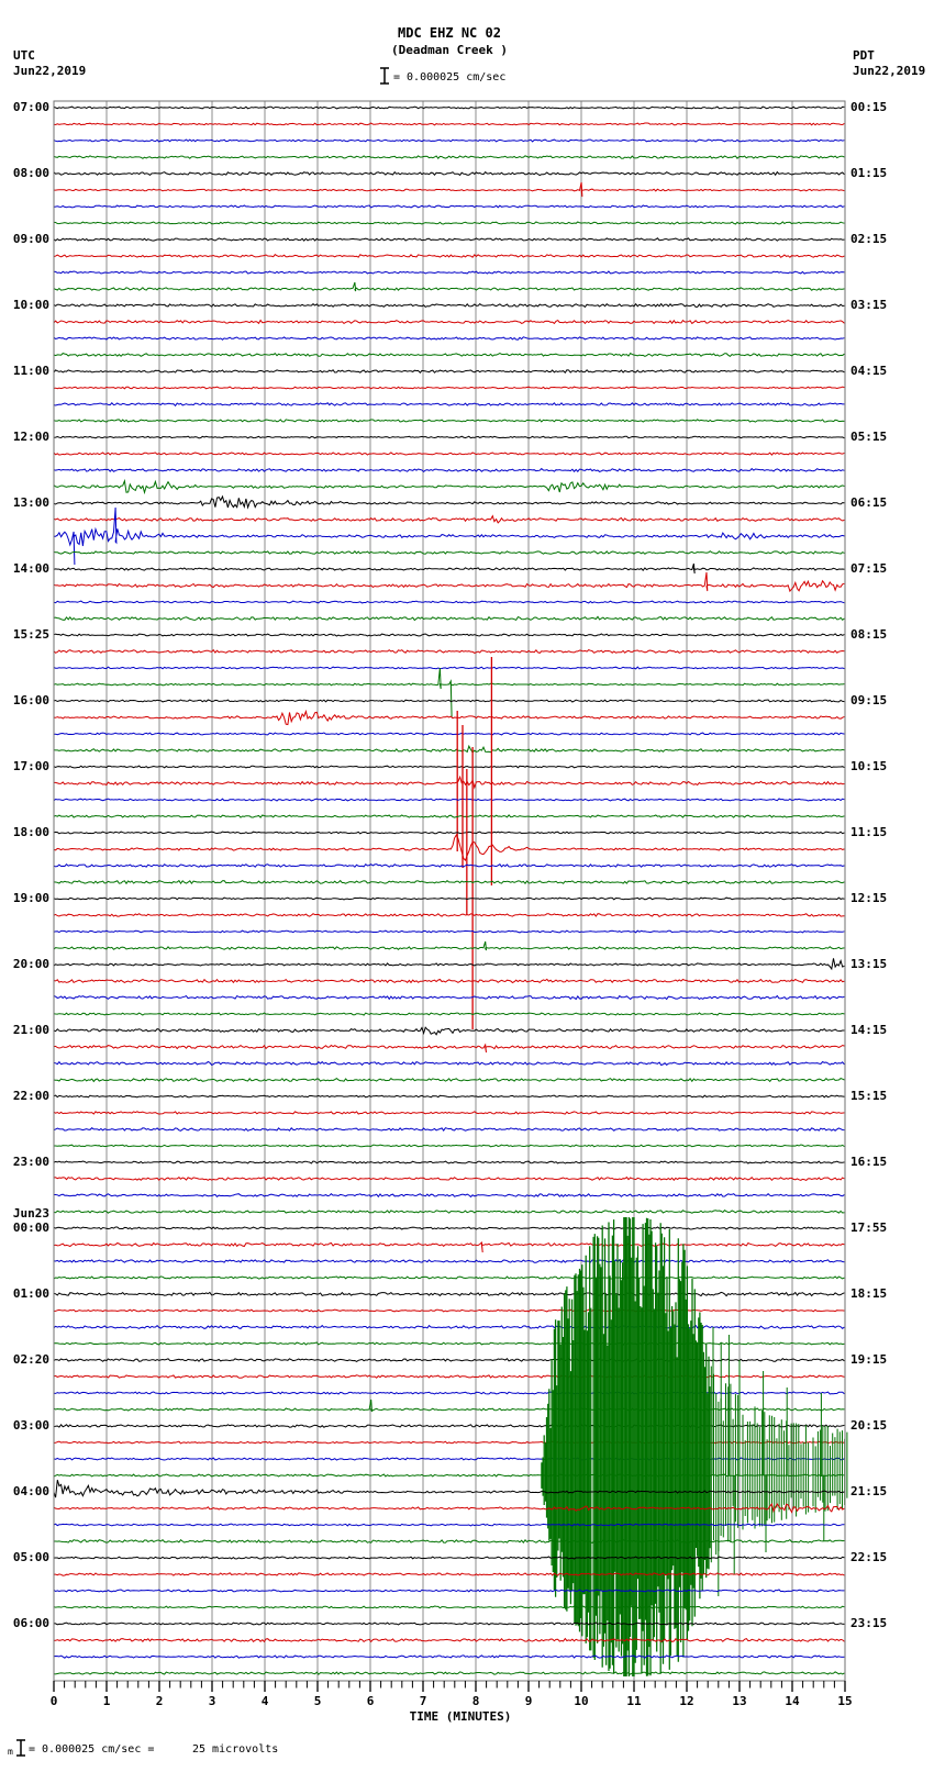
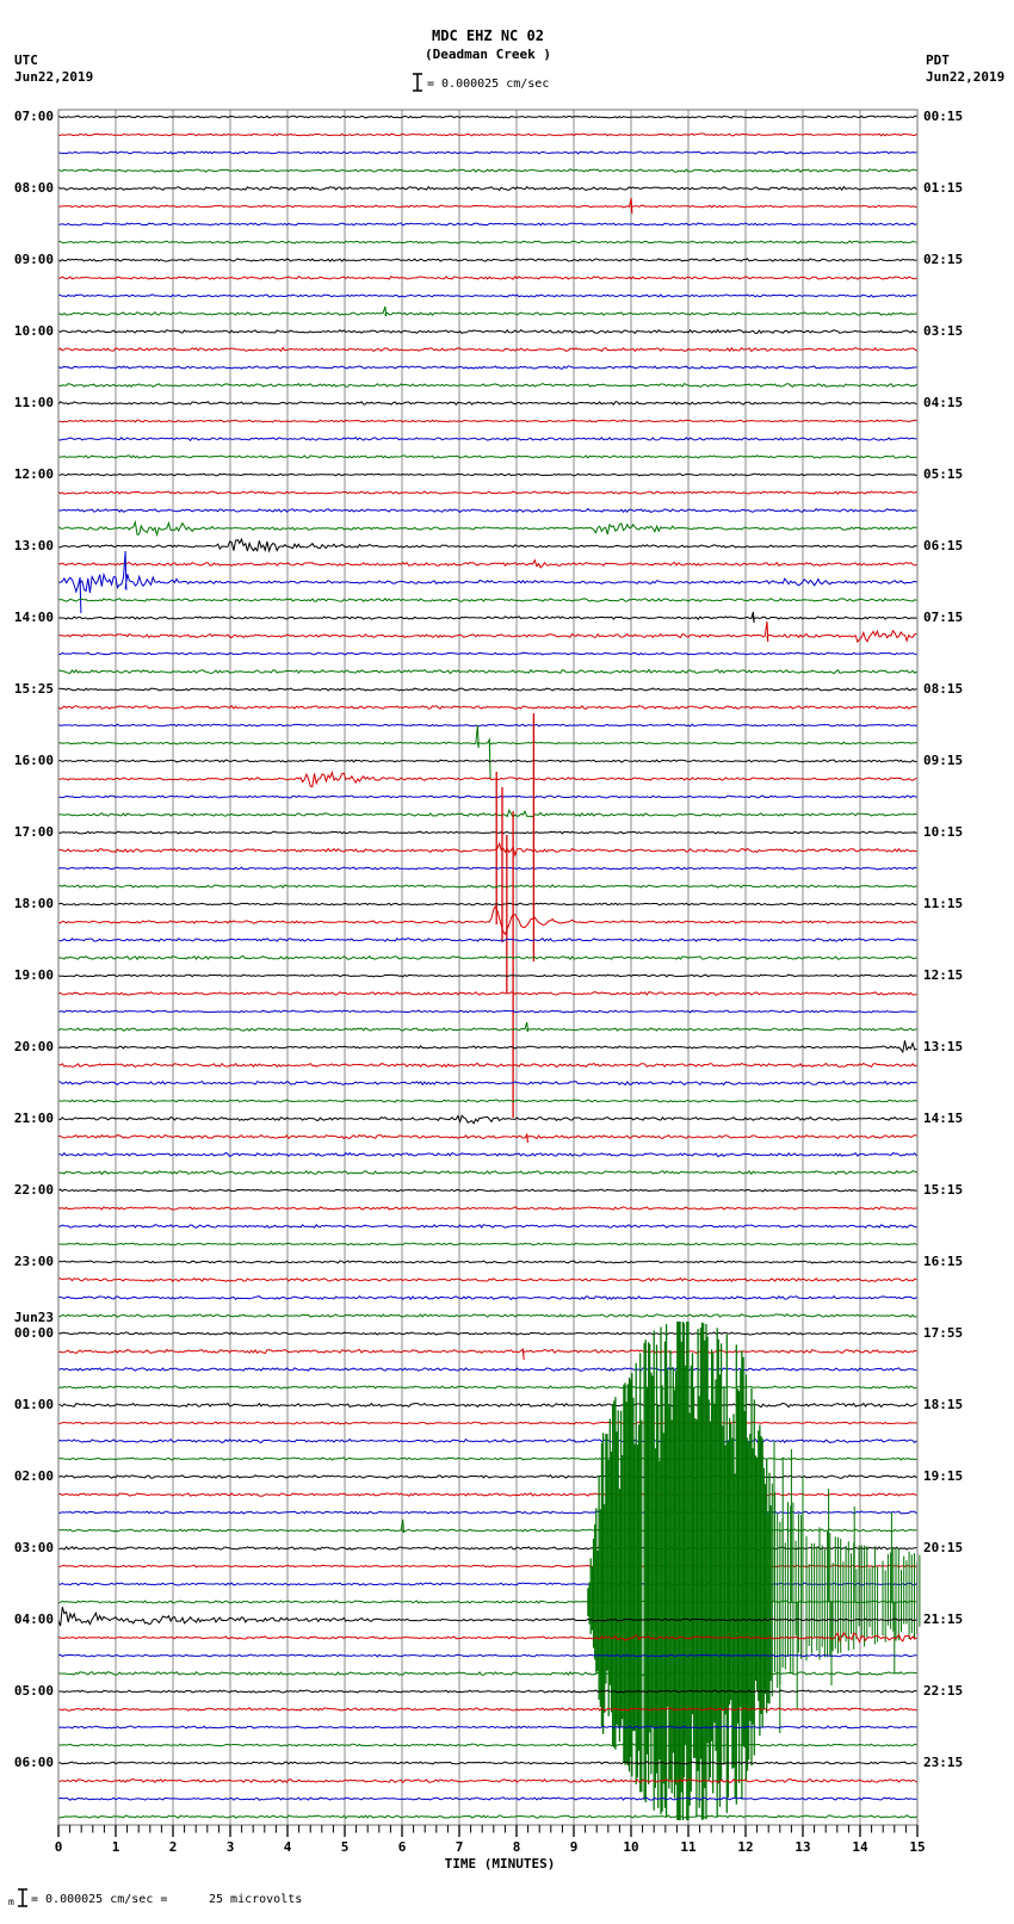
  MDC EHZ NC 02
  (Deadman Creek )
  = 0.000025 cm/sec
  UTC
  Jun22,2019
  PDT
  Jun22,2019
  TIME (MINUTES)
  m
  = 0.000025 cm/sec =
  25 microvolts
  07:00
  08:00
  09:00
  10:00
  11:00
  12:00
  13:00
  14:00
  15:25
  16:00
  17:00
  18:00
  19:00
  20:00
  21:00
  22:00
  23:00
  00:00
  Jun23
  01:00
- 02:20
+ 02:00
  03:00
  04:00
  05:00
  06:00
  00:15
  01:15
  02:15
  03:15
  04:15
  05:15
  06:15
  07:15
  08:15
  09:15
  10:15
  11:15
  12:15
  13:15
  14:15
  15:15
  16:15
  17:55
  18:15
  19:15
  20:15
  21:15
  22:15
  23:15
  0
  1
  2
  3
  4
  5
  6
  7
  8
  9
  10
  11
  12
  13
  14
  15
